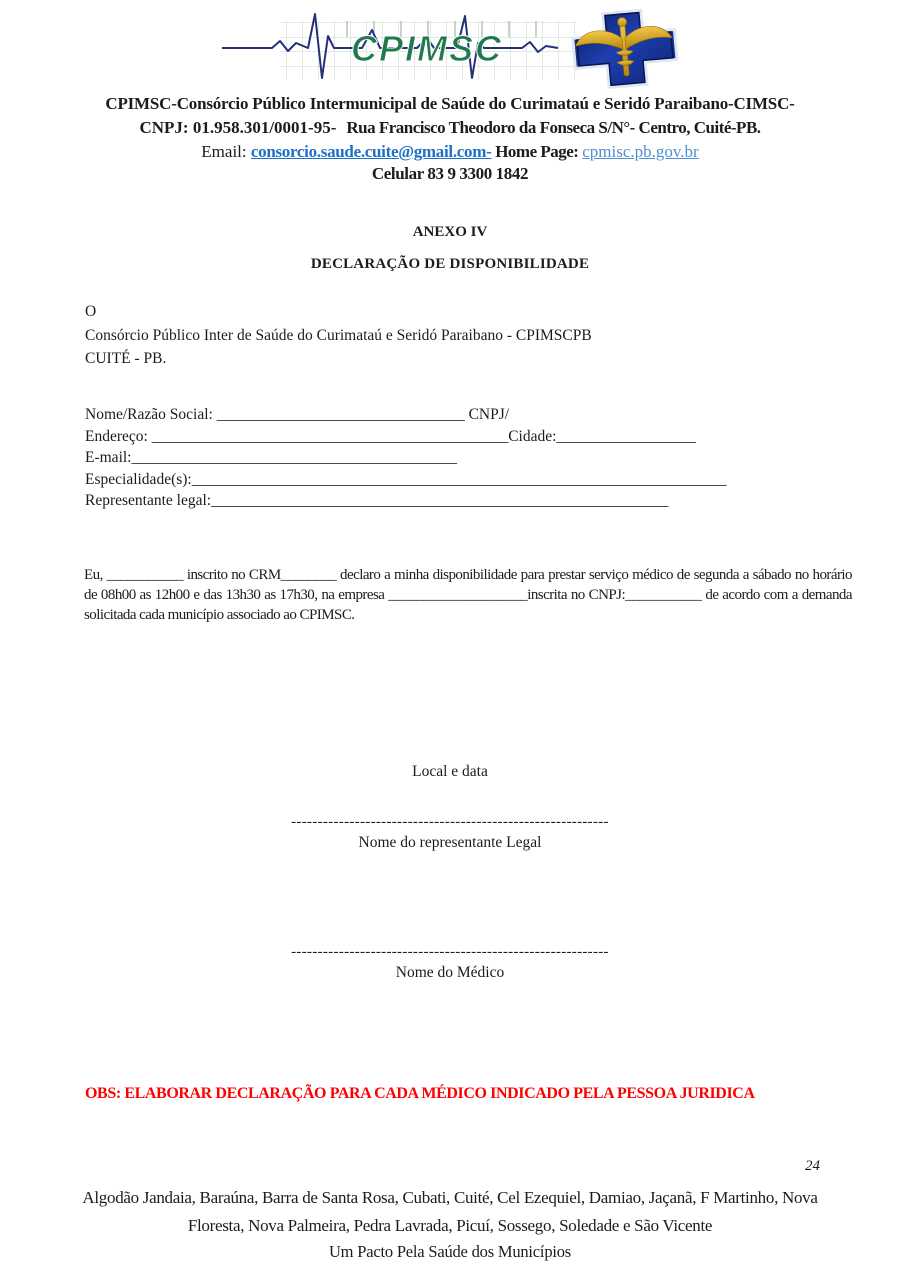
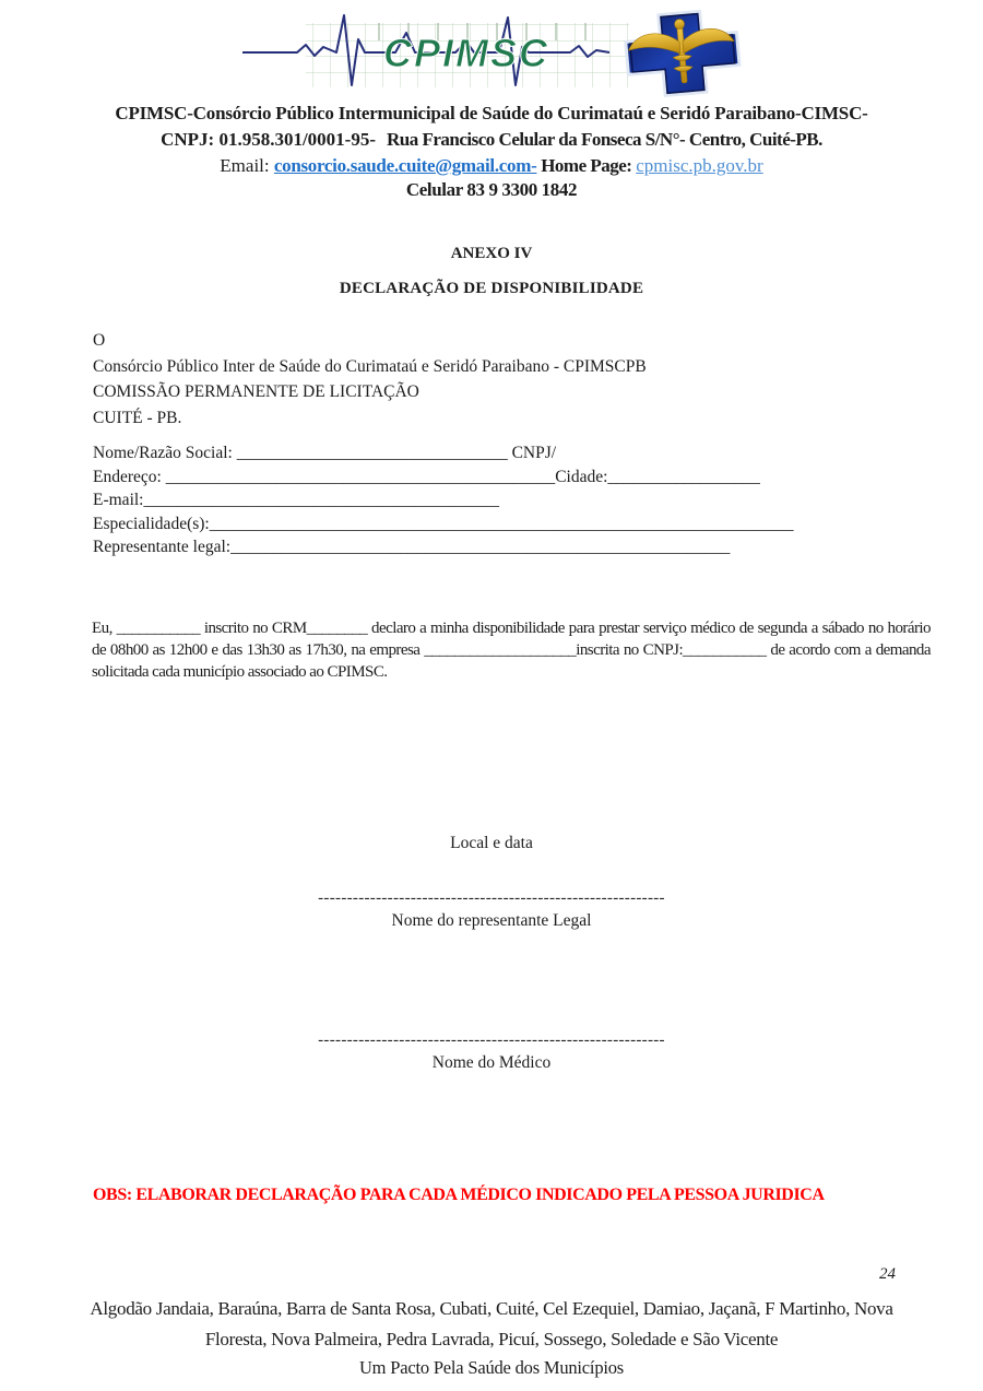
  CPIMSC
  CPIMSC-Consórcio Público Intermunicipal de Saúde do Curimataú e Seridó Paraibano-CIMSC-
- CNPJ: 01.958.301/0001-95- Rua Francisco Theodoro da Fonseca S/N°- Centro, Cuité-PB.
+ CNPJ: 01.958.301/0001-95- Rua Francisco Celular da Fonseca S/N°- Centro, Cuité-PB.
  Email: consorcio.saude.cuite@gmail.com- Home Page: cpmisc.pb.gov.br
  Celular 83 9 3300 1842
  ANEXO IV
  DECLARAÇÃO DE DISPONIBILIDADE
  O
  Consórcio Público Inter de Saúde do Curimataú e Seridó Paraibano - CPIMSCPB
+ COMISSÃO PERMANENTE DE LICITAÇÃO
  CUITÉ - PB.
  Nome/Razão Social: ________________________________ CNPJ/
  Endereço: ______________________________________________Cidade:__________________
  E-mail:__________________________________________
  Especialidade(s):_____________________________________________________________________
  Representante legal:___________________________________________________________
  Eu, ___________ inscrito no CRM________ declaro a minha disponibilidade para prestar serviço médico de segunda a sábado no horário de 08h00 as 12h00 e das 13h30 as 17h30, na empresa ____________________inscrita no CNPJ:___________ de acordo com a demanda solicitada cada município associado ao CPIMSC.
  Local e data
  ------------------------------------------------------------
  Nome do representante Legal
  ------------------------------------------------------------
  Nome do Médico
  OBS: ELABORAR DECLARAÇÃO PARA CADA MÉDICO INDICADO PELA PESSOA JURIDICA
  24
  Algodão Jandaia, Baraúna, Barra de Santa Rosa, Cubati, Cuité, Cel Ezequiel, Damiao, Jaçanã, F Martinho, Nova
  Floresta, Nova Palmeira, Pedra Lavrada, Picuí, Sossego, Soledade e São Vicente
  Um Pacto Pela Saúde dos Municípios
